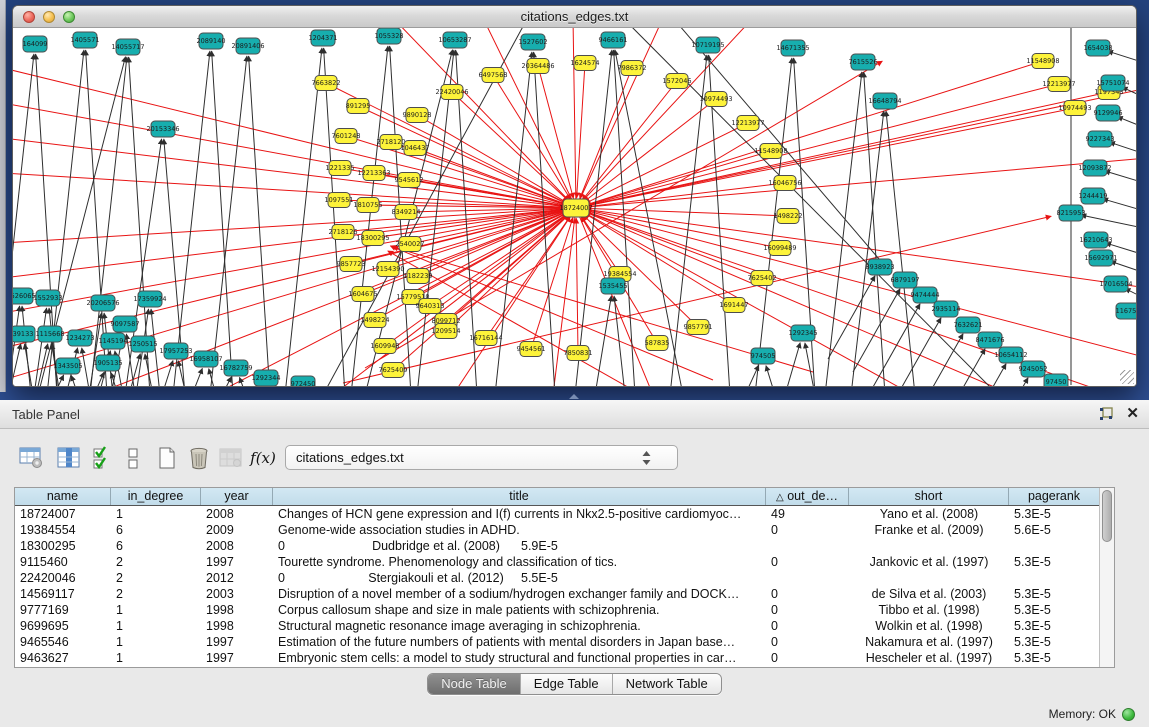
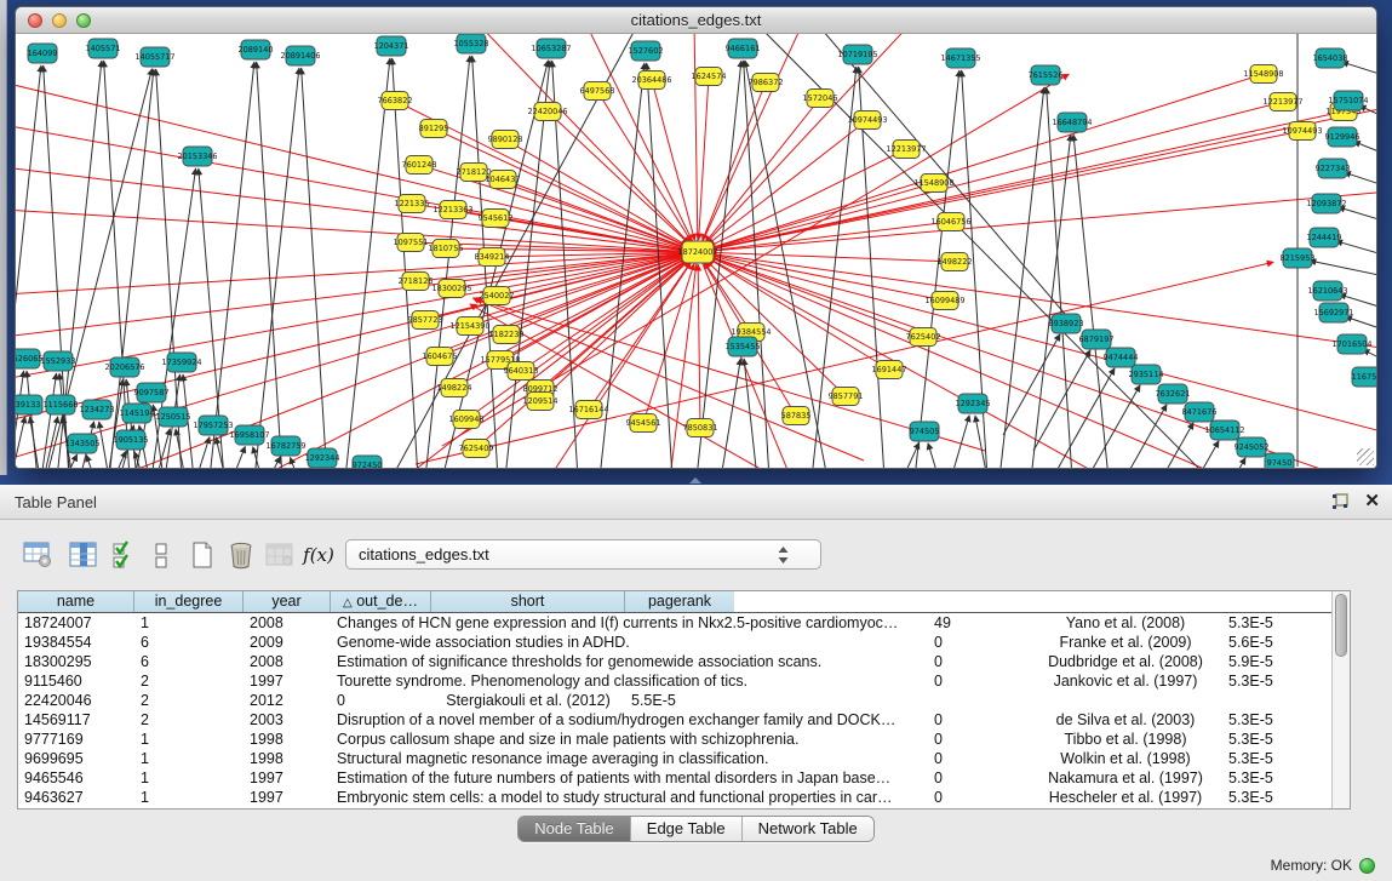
  citations_edges.txt
  18724007
  7850831
  9454561
  16716144
  8099712
  15779510
  12154390
  18300295
  1810755
  12213363
  2718120
  9890128
  22420046
  6497568
  20364486
  1624574
  7986372
  1572046
  10974493
  12213977
  11548908
  16046756
  1498222
  16099489
  7625402
  1691447
  9857791
  587835
  19384554
  1046437
  9545612
  8349214
  2540027
  1182239
  9640313
  1209514
  891295
  7601248
  1221335
  1097551
  2718126
  9857723
  1604675
  1498224
  1609948
  7625409
  7663822
  11548908
  12213977
  10974493
  1197343
  164099
  1405571
  14055717
  2089140
  20891406
  1204371
  1055328
  10653287
  1527602
  9466161
  10719195
  14671355
  7615526
  20153346
  526065
  1552933
  39133
  1115668
  1234273
  1145194
  1250515
  20206576
  17359924
  9097587
  17957253
  16958107
  16782759
  1292344
  1905135
  1343505
  972450
  16648794
  1535455
  974505
  1292345
  8938923
  6879197
  9474444
  2935114
  7632621
  8471676
  10654112
  9245052
  97450
  1654038
  15751074
  9129946
  9227343
  12093872
  1244419
  8215953
  16210643
  15692971
  17016504
  11675
  Table Panel
  ✕
  f(x)
  citations_edges.txt
  name
  in_degree
  year
- title
  △ out_de…
  short
  pagerank
  18724007
  1
  2008
  Changes of HCN gene expression and I(f) currents in Nkx2.5-positive cardiomyoc…
  49
  Yano et al. (2008)
  5.3E-5
  19384554
  6
  2009
  Genome-wide association studies in ADHD.
  0
  Franke et al. (2009)
  5.6E-5
  18300295
  6
  2008
+ Estimation of significance thresholds for genomewide association scans.
  0
  Dudbridge et al. (2008)
  5.9E-5
  9115460
  2
  1997
  Tourette syndrome. Phenomenology and classification of tics.
  0
  Jankovic et al. (1997)
  5.3E-5
  22420046
  2
  2012
  0
  Stergiakouli et al. (2012)
  5.5E-5
  14569117
  2
  2003
  Disruption of a novel member of a sodium/hydrogen exchanger family and DOCK…
  0
  de Silva et al. (2003)
  5.3E-5
  9777169
  1
  1998
  Corpus callosum shape and size in male patients with schizophrenia.
  0
  Tibbo et al. (1998)
  5.3E-5
  9699695
  1
  1998
- Structural magnetic resonance image averaging in schizophrenia.
+ Structural magnetic resonance image averaging in classification.
  0
  Wolkin et al. (1998)
  5.3E-5
  9465546
  1
  1997
  Estimation of the future numbers of patients with mental disorders in Japan base…
  0
  Nakamura et al. (1997)
  5.3E-5
  9463627
  1
  1997
  Embryonic stem cells: a model to study structural and functional properties in car…
  0
  Hescheler et al. (1997)
  5.3E-5
  Node Table
  Edge Table
  Network Table
  Memory: OK
